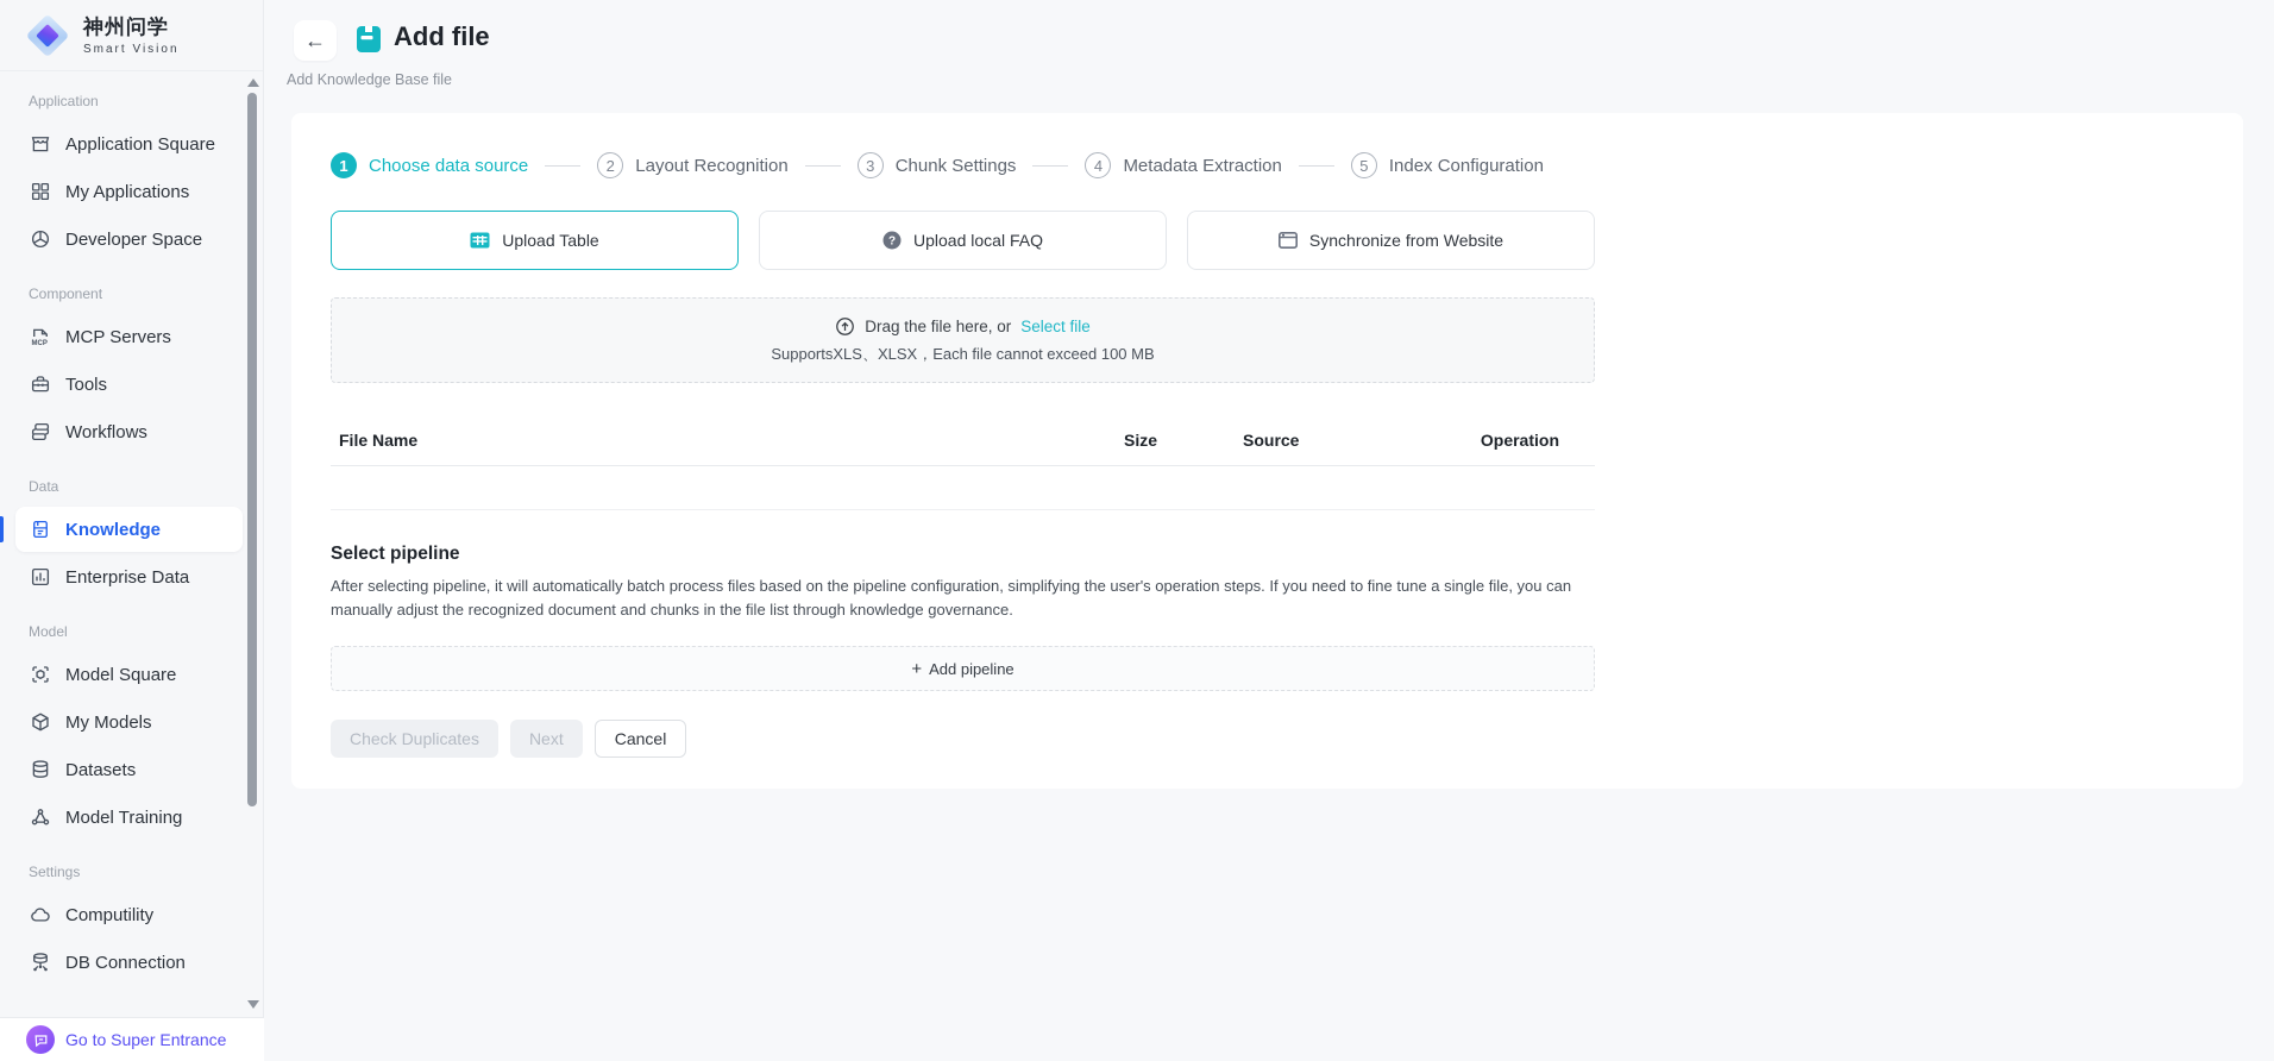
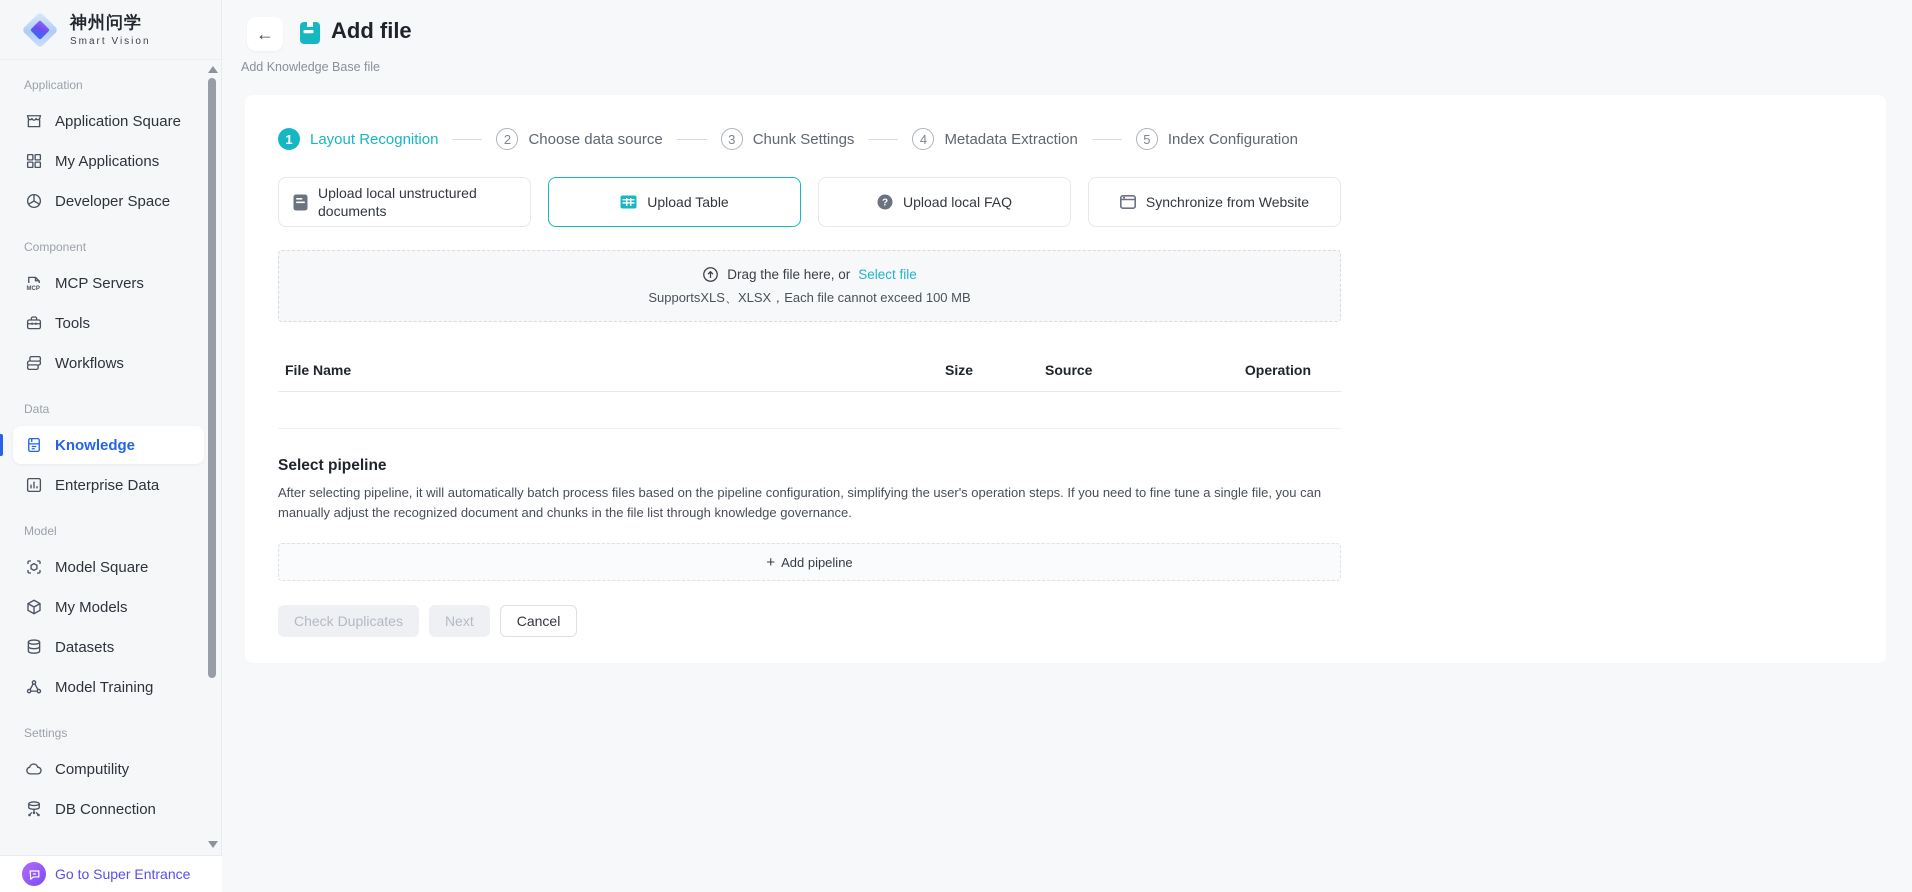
  神州问学
  Smart Vision
  Application
  Application Square
  My Applications
  Developer Space
  Component
  MCP Servers
  Tools
  Workflows
  Data
  Knowledge
  Enterprise Data
  Model
  Model Square
  My Models
  Datasets
  Model Training
  Settings
  Computility
  DB Connection
  Go to Super Entrance
  ←
  Add file
  Add Knowledge Base file
  1
- Choose data source
+ Layout Recognition
  2
- Layout Recognition
+ Choose data source
  3
  Chunk Settings
  4
  Metadata Extraction
  5
  Index Configuration
+ Upload local unstructured documents
  Upload Table
  ?
  Upload local FAQ
  Synchronize from Website
  Drag the file here, or
  Select file
  SupportsXLS、XLSX，Each file cannot exceed 100 MB
  File Name
  Size
  Source
  Operation
  Select pipeline
  After selecting pipeline, it will automatically batch process files based on the pipeline configuration, simplifying the user's operation steps. If you need to fine tune a single file, you can manually adjust the recognized document and chunks in the file list through knowledge governance.
  +
  Add pipeline
  Check Duplicates
  Next
  Cancel
